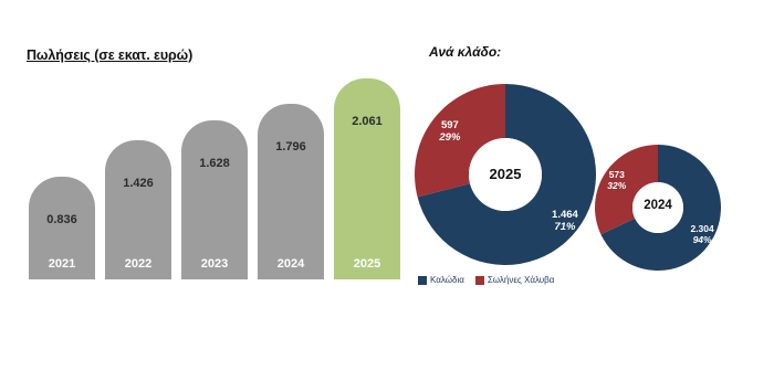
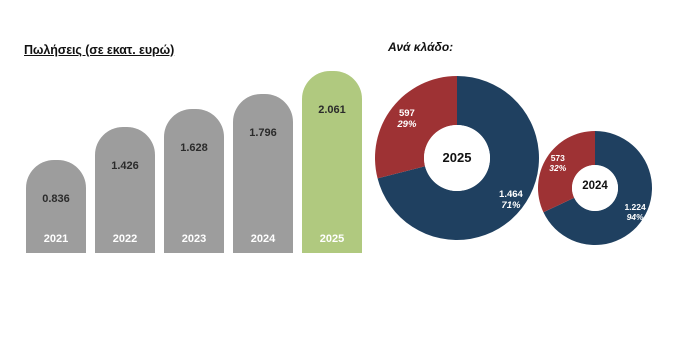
  Πωλήσεις (σε εκατ. ευρώ)
  0.836
  2021
  1.426
  2022
  1.628
  2023
  1.796
  2024
  2.061
  2025
  Ανά κλάδο:
  1.464
  71%
  597
  29%
  2025
- 2.304
+ 1.224
  94%
  573
  32%
  2024
- Καλώδια
- Σωλήνες Χάλυβα
